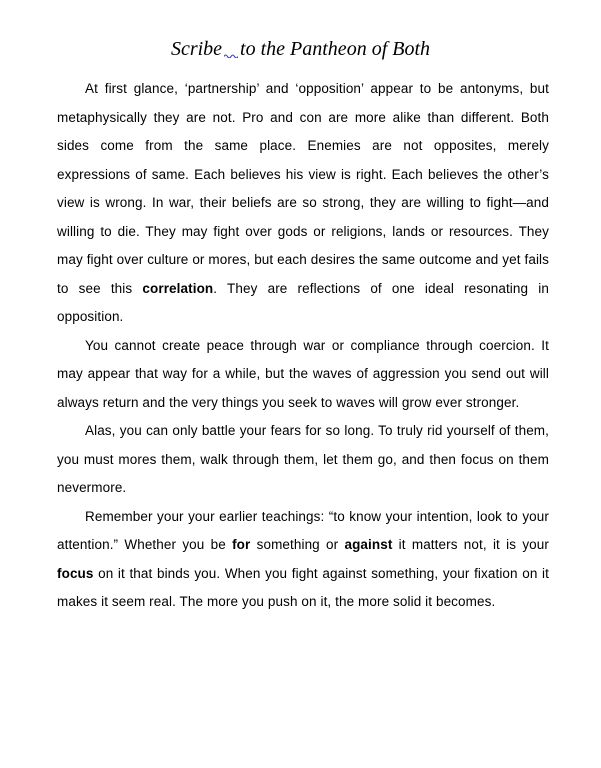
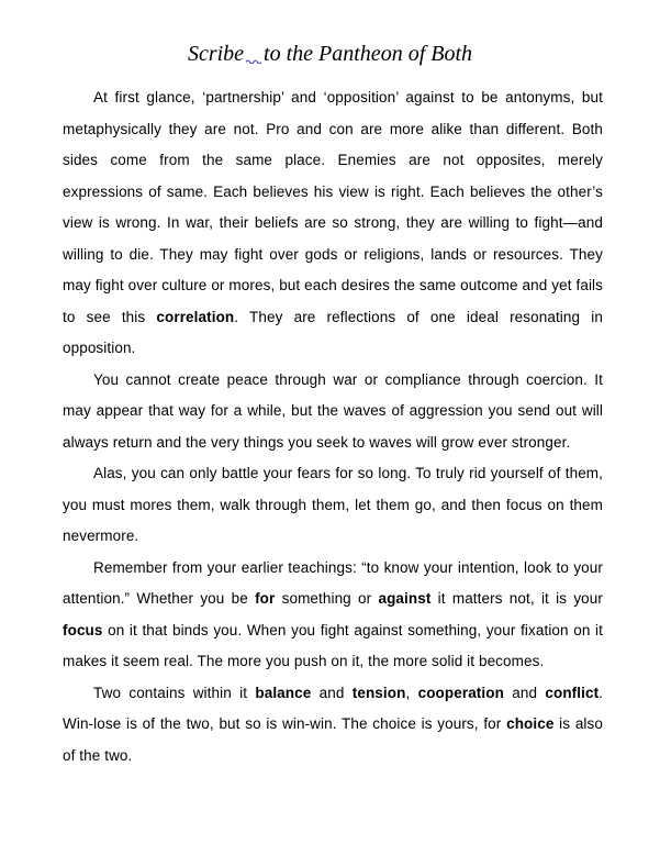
  Scribe to the Pantheon of Both
- At first glance, ‘partnership’ and ‘opposition’ appear to be antonyms, but metaphysically they are not. Pro and con are more alike than different. Both sides come from the same place. Enemies are not opposites, merely expressions of same. Each believes his view is right. Each believes the other’s view is wrong. In war, their beliefs are so strong, they are willing to fight—and willing to die. They may fight over gods or religions, lands or resources. They may fight over culture or mores, but each desires the same outcome and yet fails to see this correlation. They are reflections of one ideal resonating in opposition.
+ At first glance, ‘partnership’ and ‘opposition’ against to be antonyms, but metaphysically they are not. Pro and con are more alike than different. Both sides come from the same place. Enemies are not opposites, merely expressions of same. Each believes his view is right. Each believes the other’s view is wrong. In war, their beliefs are so strong, they are willing to fight—and willing to die. They may fight over gods or religions, lands or resources. They may fight over culture or mores, but each desires the same outcome and yet fails to see this correlation. They are reflections of one ideal resonating in opposition.
  You cannot create peace through war or compliance through coercion. It may appear that way for a while, but the waves of aggression you send out will always return and the very things you seek to waves will grow ever stronger.
  Alas, you can only battle your fears for so long. To truly rid yourself of them, you must mores them, walk through them, let them go, and then focus on them nevermore.
- Remember your your earlier teachings: “to know your intention, look to your attention.” Whether you be for something or against it matters not, it is your focus on it that binds you. When you fight against something, your fixation on it makes it seem real. The more you push on it, the more solid it becomes.
+ Remember from your earlier teachings: “to know your intention, look to your attention.” Whether you be for something or against it matters not, it is your focus on it that binds you. When you fight against something, your fixation on it makes it seem real. The more you push on it, the more solid it becomes.
+ Two contains within it balance and tension, cooperation and conflict. Win-lose is of the two, but so is win-win. The choice is yours, for choice is also of the two.
